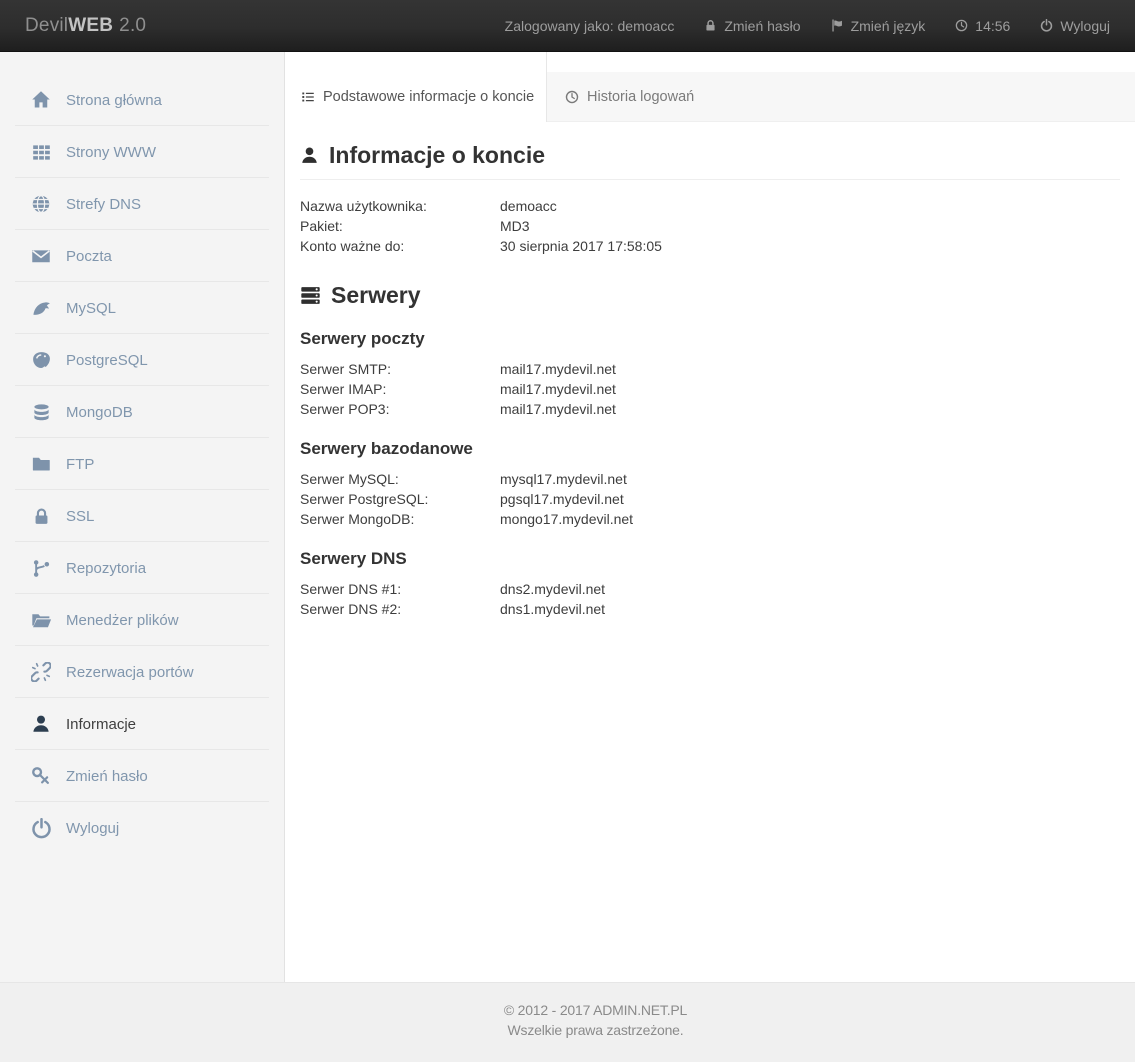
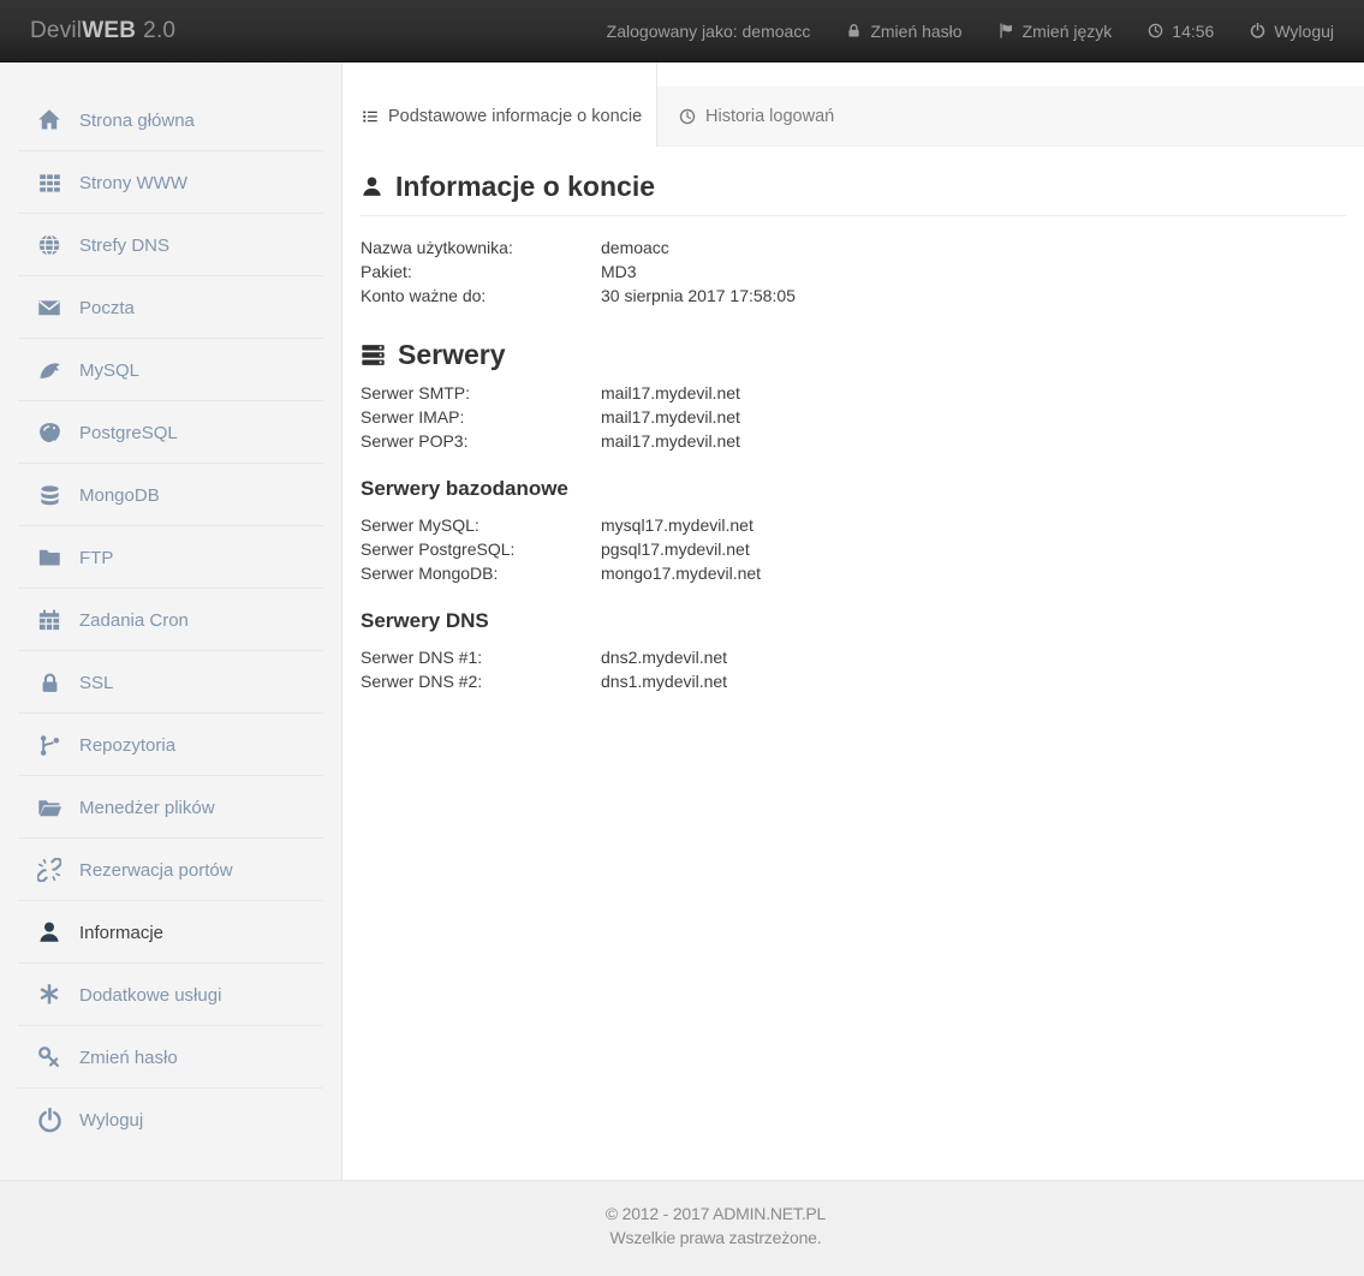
  Devil
  WEB
  2.0
  Zalogowany jako: demoacc
  Zmień hasło
  Zmień język
  14:56
  Wyloguj
  Strona główna
  Strony WWW
  Strefy DNS
  Poczta
  MySQL
  PostgreSQL
  MongoDB
  FTP
+ Zadania Cron
  SSL
  Repozytoria
  Menedżer plików
  Rezerwacja portów
  Informacje
+ Dodatkowe usługi
  Zmień hasło
  Wyloguj
  Podstawowe informacje o koncie
  Historia logowań
  Informacje o koncie
  Nazwa użytkownika:
  demoacc
  Pakiet:
  MD3
  Konto ważne do:
  30 sierpnia 2017 17:58:05
  Serwery
- Serwery poczty
  Serwer SMTP:
  mail17.mydevil.net
  Serwer IMAP:
  mail17.mydevil.net
  Serwer POP3:
  mail17.mydevil.net
  Serwery bazodanowe
  Serwer MySQL:
  mysql17.mydevil.net
  Serwer PostgreSQL:
  pgsql17.mydevil.net
  Serwer MongoDB:
  mongo17.mydevil.net
  Serwery DNS
  Serwer DNS #1:
  dns2.mydevil.net
  Serwer DNS #2:
  dns1.mydevil.net
  © 2012 - 2017 ADMIN.NET.PL
  Wszelkie prawa zastrzeżone.
